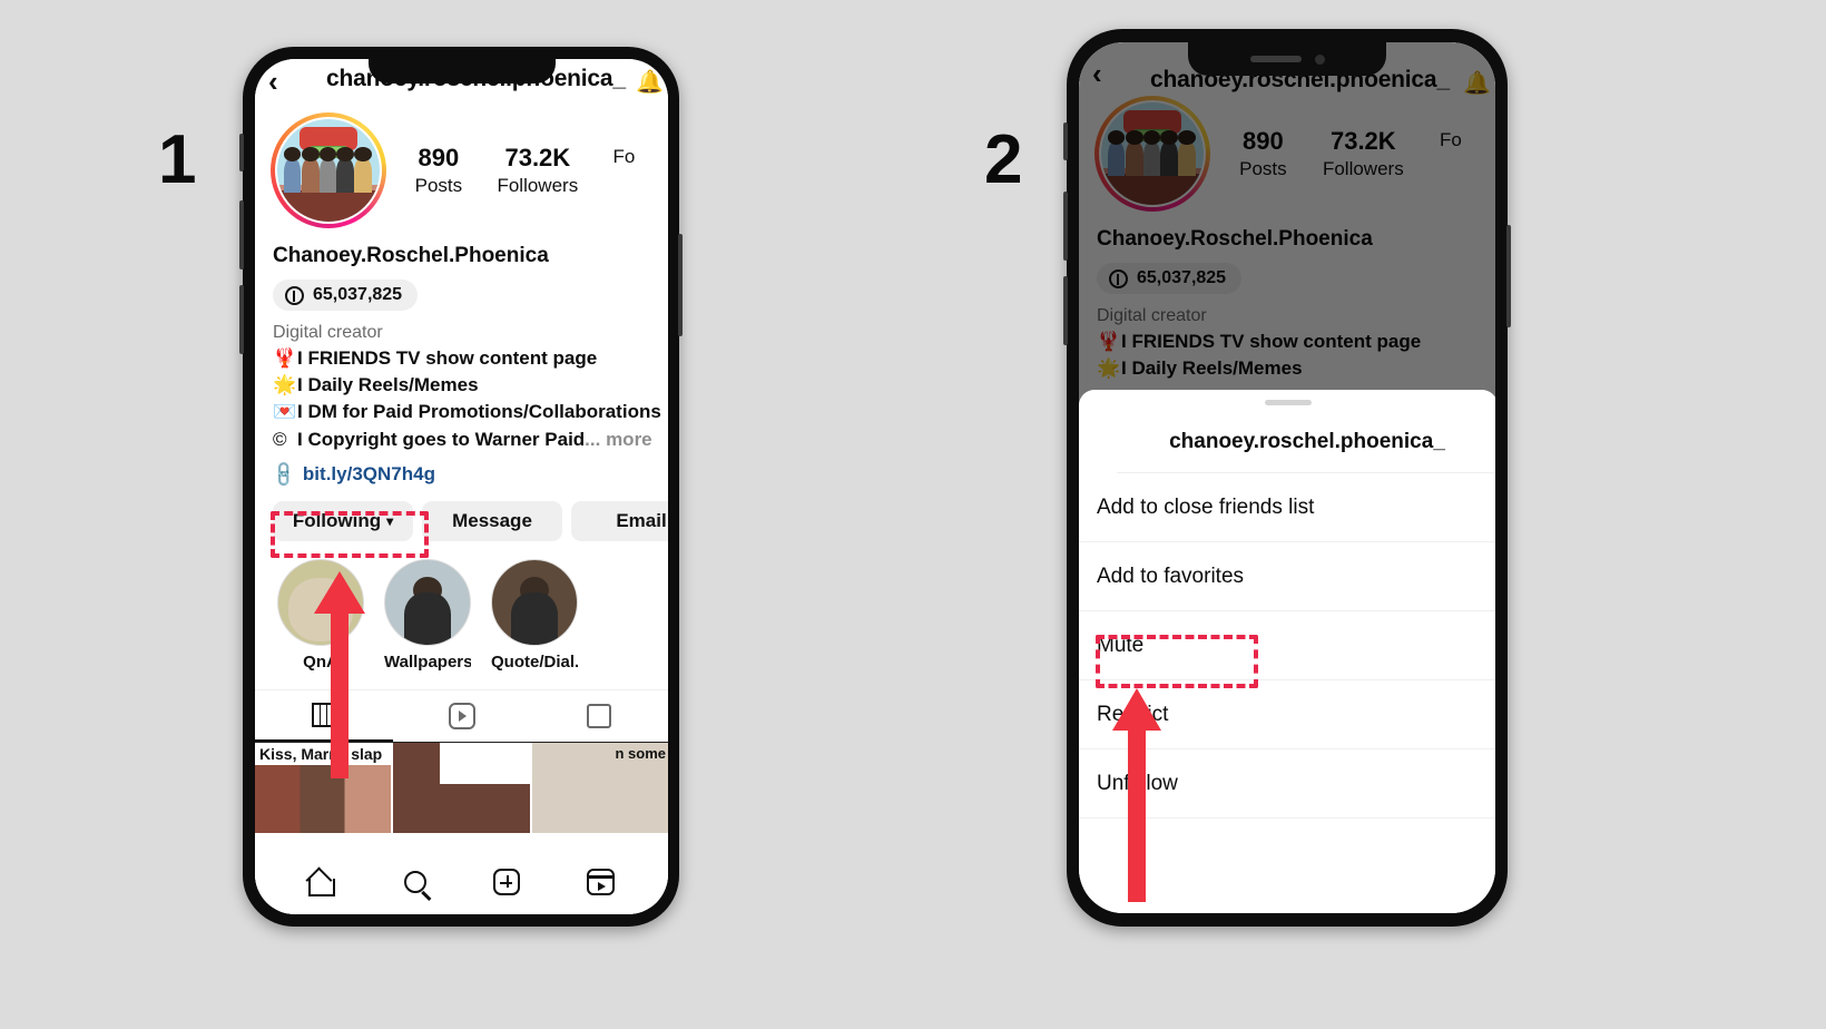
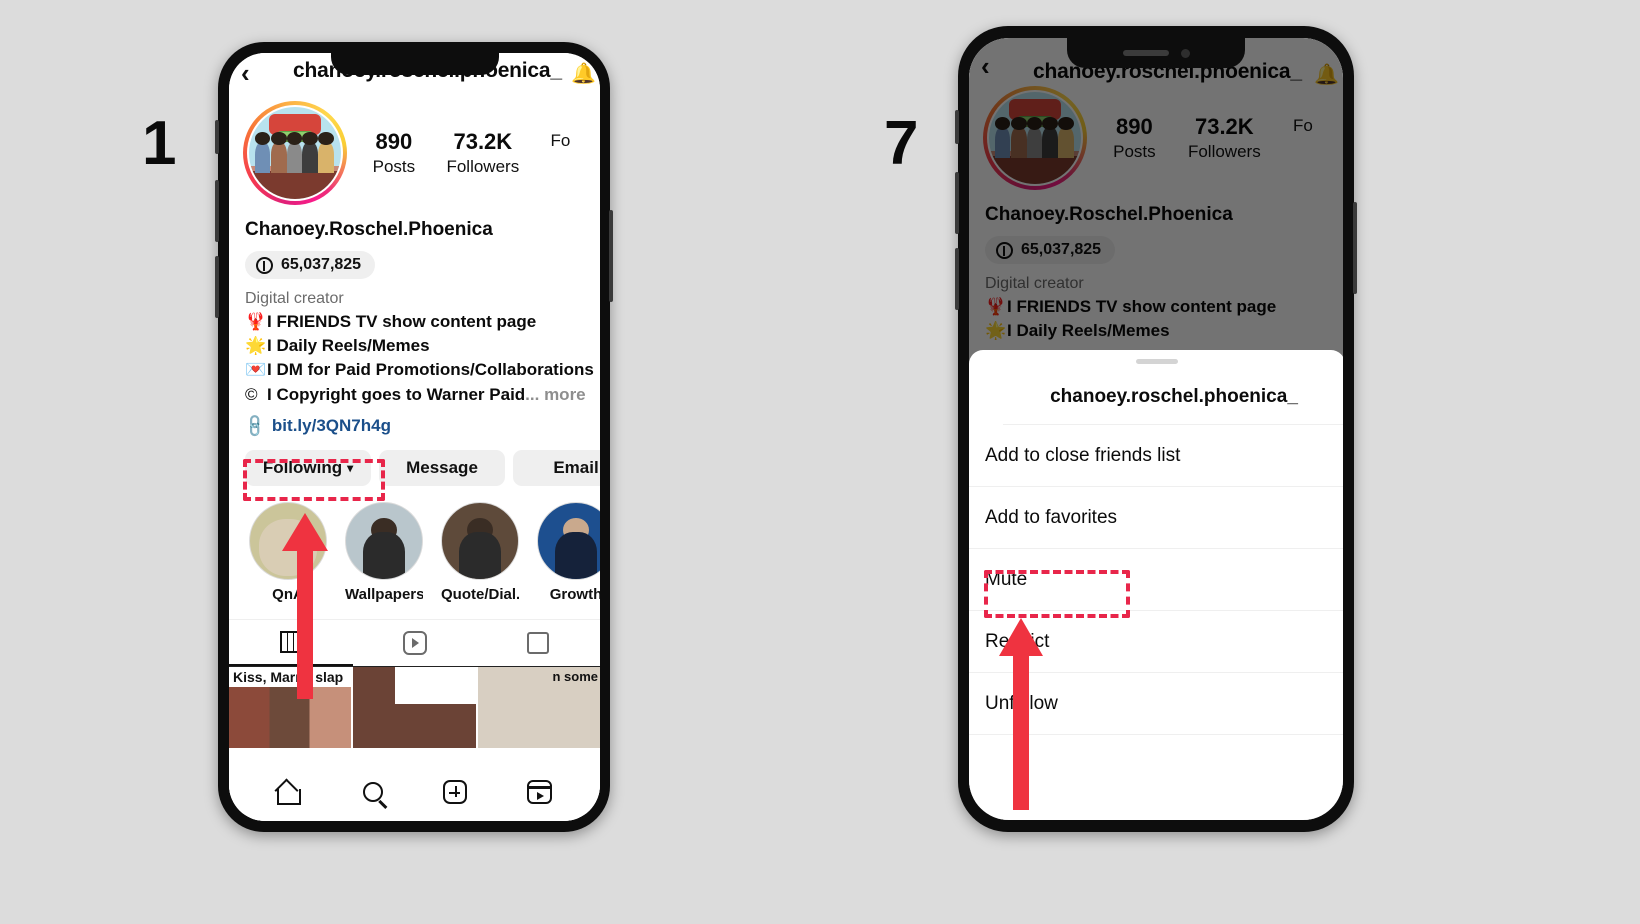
  1
- 2
+ 7
  ‹
  🔔
  890
  Posts
  73.2K
  Followers
  Fo
  Chanoey.Roschel.Phoenica
  65,037,825
  Digital creator
  🦞I FRIENDS TV show content page
  🌟I Daily Reels/Memes
  💌I DM for Paid Promotions/Collaborations
  © I Copyright goes to Warner Paid... more
  bit.ly/3QN7h4g
  Following
  ▾
  Message
  Email
  Wallpapers
  Quote/Dial.
+ Growth
  Kiss, Mar slap
  n some
  ‹
  chanoey.roschel.phoenica_
  🔔
  890
  Posts
  73.2K
  Followers
  Fo
  Chanoey.Roschel.Phoenica
  65,037,825
  Digital creator
  🦞I FRIENDS TV show content page
  🌟I Daily Reels/Memes
  chanoey.roschel.phoenica_
  Add to close friends list
  Add to favorites
  Mute
  Unflow
